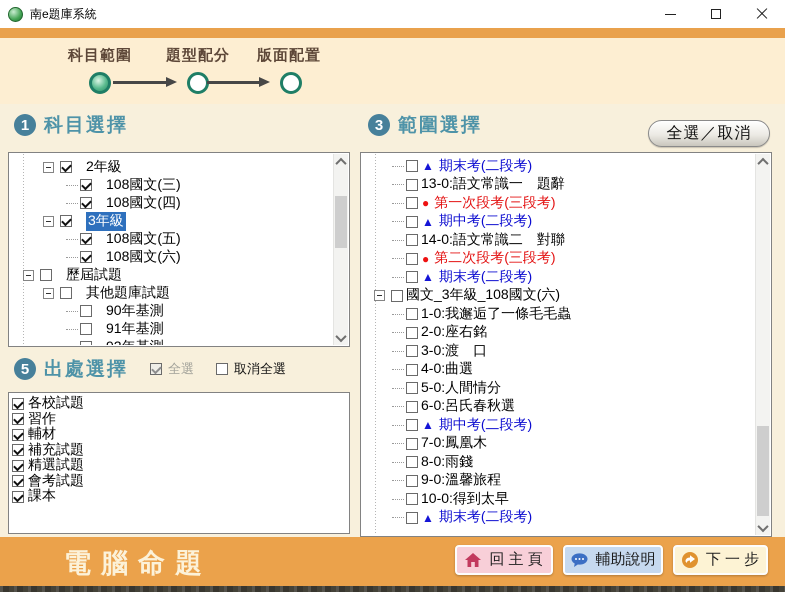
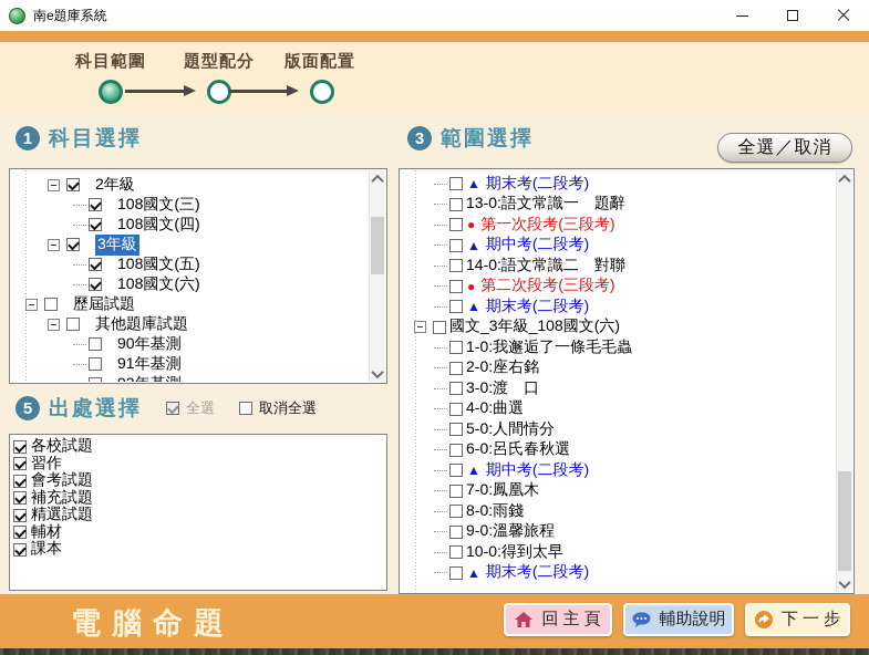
  南e題庫系統
  科目範圍
  題型配分
  版面配置
  1
  科目選擇
  2年級
  108國文(三)
  108國文(四)
  3年級
  108國文(五)
  108國文(六)
  歷屆試題
  其他題庫試題
  90年基測
  91年基測
  5
  出處選擇
  全選
  取消全選
  各校試題
  習作
- 輔材
+ 會考試題
  補充試題
  精選試題
- 會考試題
+ 輔材
  課本
  3
  範圍選擇
  全選／取消
  ▲
  期末考(二段考)
  13-0:語文常識一 題辭
  ●
  第一次段考(三段考)
  ▲
  期中考(二段考)
  14-0:語文常識二 對聯
  ●
  第二次段考(三段考)
  ▲
  期末考(二段考)
  國文_3年級_108國文(六)
  1-0:我邂逅了一條毛毛蟲
  2-0:座右銘
  3-0:渡 口
  4-0:曲選
  5-0:人間情分
  6-0:呂氏春秋選
  ▲
  期中考(二段考)
  7-0:鳳凰木
  8-0:雨錢
  9-0:溫馨旅程
  10-0:得到太早
  ▲
  期末考(二段考)
  電腦命題
  回 主 頁
  輔助說明
  下 一 步
